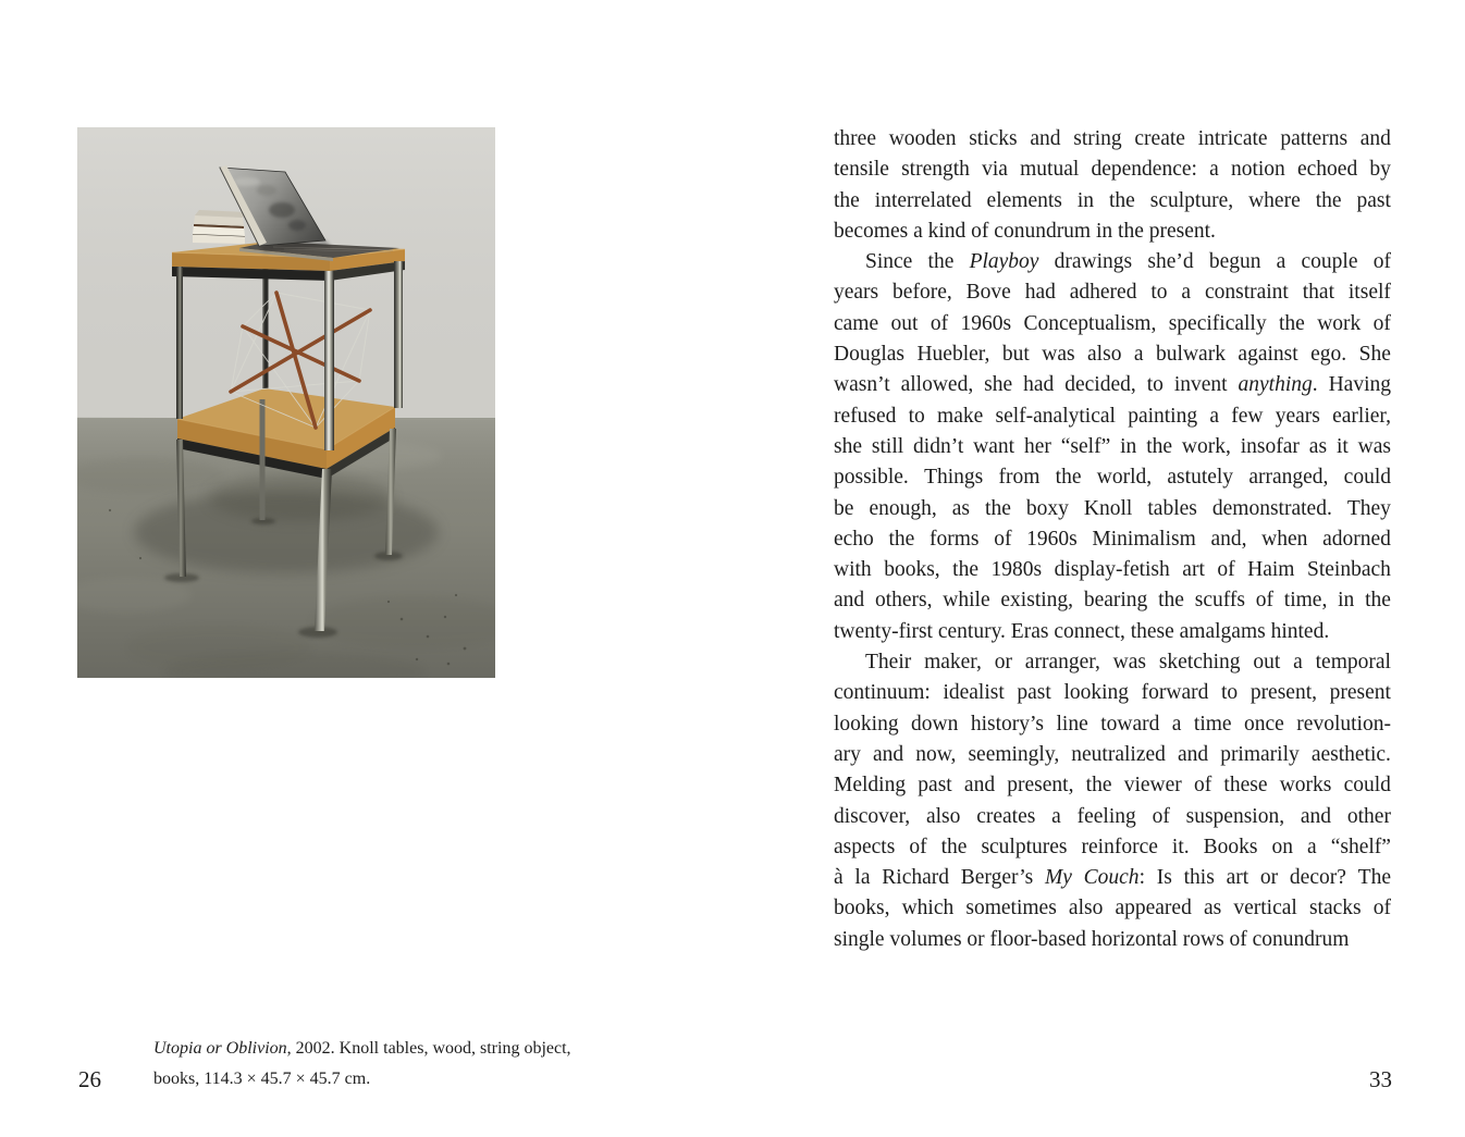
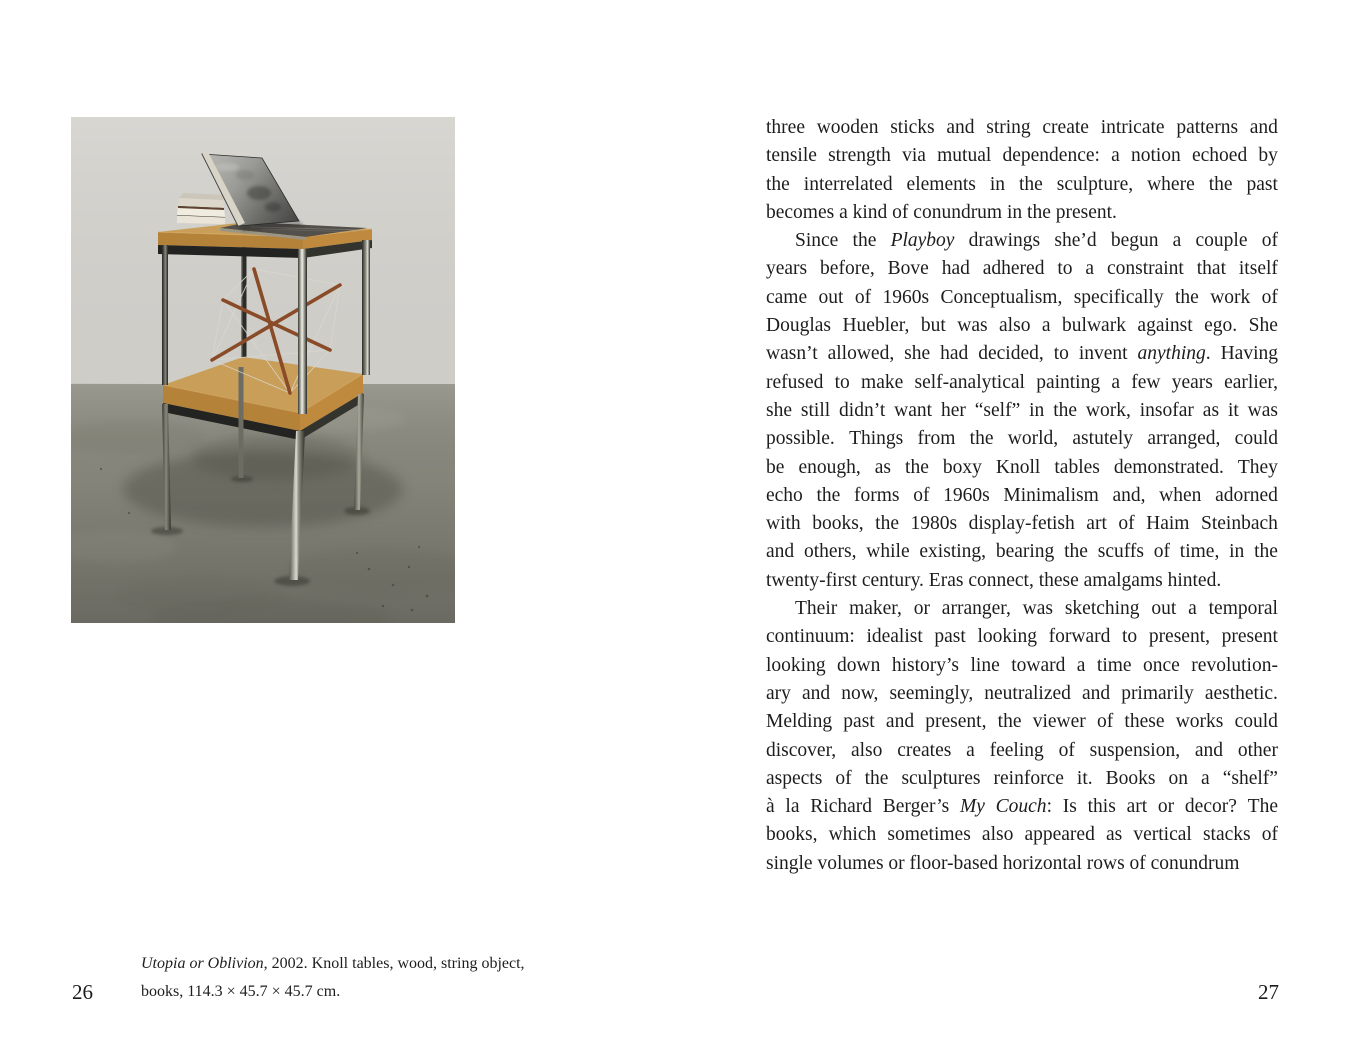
  Utopia or Oblivion, 2002. Knoll tables, wood, string object,
  books, 114.3 × 45.7 × 45.7 cm.
  26
  three
  wooden
  sticks
  and
  string
  create
  intricate
  patterns
  and
  tensile
  strength
  via
  mutual
  dependence:
  a
  notion
  echoed
  by
  the
  interrelated
  elements
  in
  the
  sculpture,
  where
  the
  past
  becomes a kind of conundrum in the present.
  Since
  the
  Playboy
  drawings
  she’d
  begun
  a
  couple
  of
  years
  before,
  Bove
  had
  adhered
  to
  a
  constraint
  that
  itself
  came
  out
  of
  1960s
  Conceptualism,
  specifically
  the
  work
  of
  Douglas
  Huebler,
  but
  was
  also
  a
  bulwark
  against
  ego.
  She
  wasn’t
  allowed,
  she
  had
  decided,
  to
  invent
  anything.
  Having
  refused
  to
  make
  self-analytical
  painting
  a
  few
  years
  earlier,
  she
  still
  didn’t
  want
  her
  “self”
  in
  the
  work,
  insofar
  as
  it
  was
  possible.
  Things
  from
  the
  world,
  astutely
  arranged,
  could
  be
  enough,
  as
  the
  boxy
  Knoll
  tables
  demonstrated.
  They
  echo
  the
  forms
  of
  1960s
  Minimalism
  and,
  when
  adorned
  with
  books,
  the
  1980s
  display-fetish
  art
  of
  Haim
  Steinbach
  and
  others,
  while
  existing,
  bearing
  the
  scuffs
  of
  time,
  in
  the
  twenty-first century. Eras connect, these amalgams hinted.
  Their
  maker,
  or
  arranger,
  was
  sketching
  out
  a
  temporal
  continuum:
  idealist
  past
  looking
  forward
  to
  present,
  present
  looking
  down
  history’s
  line
  toward
  a
  time
  once
  revolution-
  ary
  and
  now,
  seemingly,
  neutralized
  and
  primarily
  aesthetic.
  Melding
  past
  and
  present,
  the
  viewer
  of
  these
  works
  could
  discover,
  also
  creates
  a
  feeling
  of
  suspension,
  and
  other
  aspects
  of
  the
  sculptures
  reinforce
  it.
  Books
  on
  a
  “shelf”
  à
  la
  Richard
  Berger’s
  My
  Couch:
  Is
  this
  art
  or
  decor?
  The
  books,
  which
  sometimes
  also
  appeared
  as
  vertical
  stacks
  of
  single volumes or floor-based horizontal rows of conundrum
- 33
+ 27
